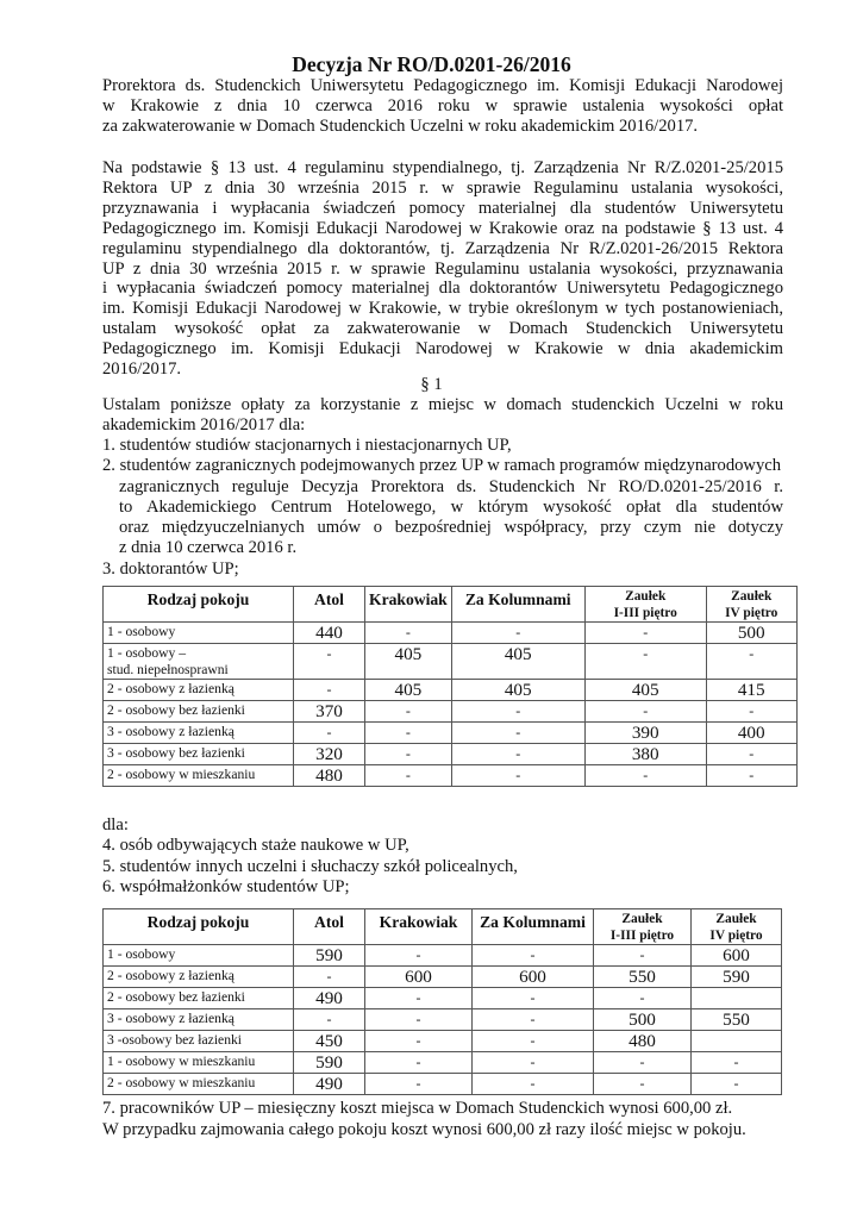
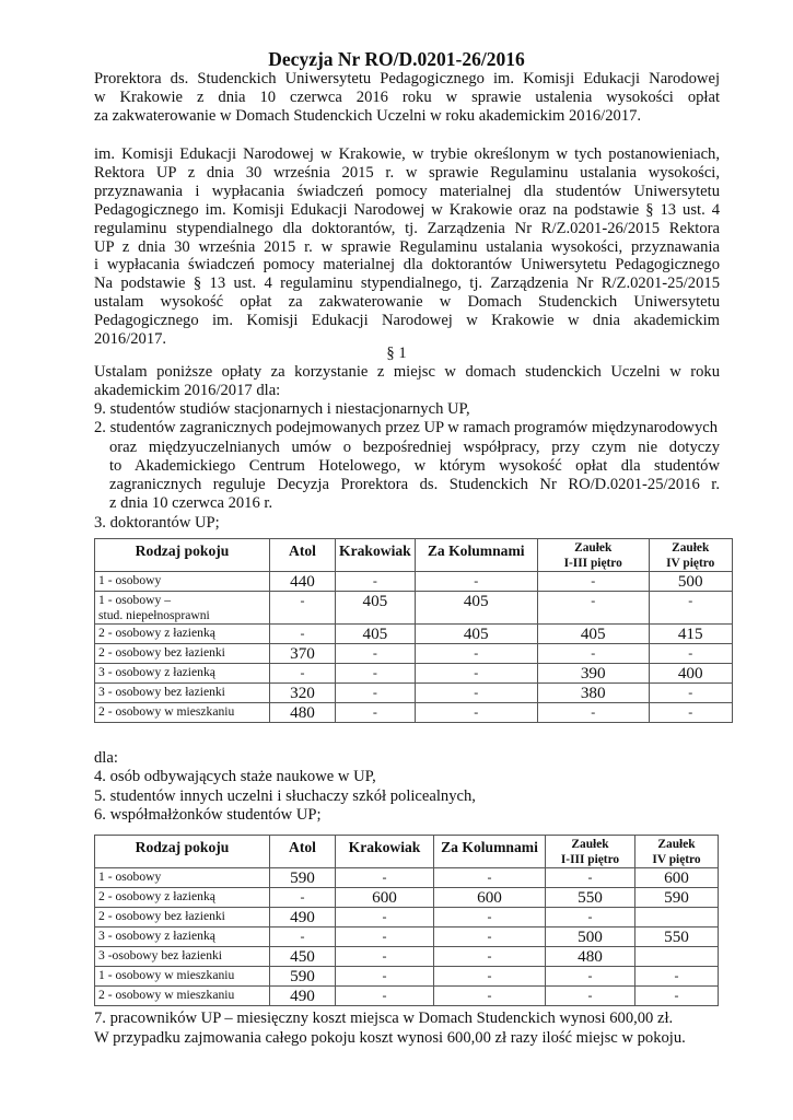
  Decyzja Nr RO/D.0201-26/2016
  Prorektora ds. Studenckich Uniwersytetu Pedagogicznego im. Komisji Edukacji Narodowej
  w Krakowie z dnia 10 czerwca 2016 roku w sprawie ustalenia wysokości opłat
  za zakwaterowanie w Domach Studenckich Uczelni w roku akademickim 2016/2017.
- Na podstawie § 13 ust. 4 regulaminu stypendialnego, tj. Zarządzenia Nr R/Z.0201-25/2015
+ im. Komisji Edukacji Narodowej w Krakowie, w trybie określonym w tych postanowieniach,
  Rektora UP z dnia 30 września 2015 r. w sprawie Regulaminu ustalania wysokości,
  przyznawania i wypłacania świadczeń pomocy materialnej dla studentów Uniwersytetu
  Pedagogicznego im. Komisji Edukacji Narodowej w Krakowie oraz na podstawie § 13 ust. 4
  regulaminu stypendialnego dla doktorantów, tj. Zarządzenia Nr R/Z.0201-26/2015 Rektora
  UP z dnia 30 września 2015 r. w sprawie Regulaminu ustalania wysokości, przyznawania
  i wypłacania świadczeń pomocy materialnej dla doktorantów Uniwersytetu Pedagogicznego
- im. Komisji Edukacji Narodowej w Krakowie, w trybie określonym w tych postanowieniach,
+ Na podstawie § 13 ust. 4 regulaminu stypendialnego, tj. Zarządzenia Nr R/Z.0201-25/2015
  ustalam wysokość opłat za zakwaterowanie w Domach Studenckich Uniwersytetu
  Pedagogicznego im. Komisji Edukacji Narodowej w Krakowie w dnia akademickim
  2016/2017.
  § 1
  Ustalam poniższe opłaty za korzystanie z miejsc w domach studenckich Uczelni w roku
  akademickim 2016/2017 dla:
- 1. studentów studiów stacjonarnych i niestacjonarnych UP,
+ 9. studentów studiów stacjonarnych i niestacjonarnych UP,
  2. studentów zagranicznych podejmowanych przez UP w ramach programów międzynarodowych
- zagranicznych reguluje Decyzja Prorektora ds. Studenckich Nr RO/D.0201-25/2016 r.
+ oraz międzyuczelnianych umów o bezpośredniej współpracy, przy czym nie dotyczy
  to Akademickiego Centrum Hotelowego, w którym wysokość opłat dla studentów
- oraz międzyuczelnianych umów o bezpośredniej współpracy, przy czym nie dotyczy
+ zagranicznych reguluje Decyzja Prorektora ds. Studenckich Nr RO/D.0201-25/2016 r.
  z dnia 10 czerwca 2016 r.
  3. doktorantów UP;
  Rodzaj pokoju	Atol	Krakowiak	Za Kolumnami	ZaułekI-III piętro	ZaułekIV piętro
  1 - osobowy	440	-	-	-	500
  1 - osobowy –stud. niepełnosprawni	-	405	405	-	-
  2 - osobowy z łazienką	-	405	405	405	415
  2 - osobowy bez łazienki	370	-	-	-	-
  3 - osobowy z łazienką	-	-	-	390	400
  3 - osobowy bez łazienki	320	-	-	380	-
  2 - osobowy w mieszkaniu	480	-	-	-	-
  dla:
  4. osób odbywających staże naukowe w UP,
  5. studentów innych uczelni i słuchaczy szkół policealnych,
  6. współmałżonków studentów UP;
  Rodzaj pokoju	Atol	Krakowiak	Za Kolumnami	ZaułekI-III piętro	ZaułekIV piętro
  1 - osobowy	590	-	-	-	600
  2 - osobowy z łazienką	-	600	600	550	590
  2 - osobowy bez łazienki	490	-	-	-
  3 - osobowy z łazienką	-	-	-	500	550
  3 -osobowy bez łazienki	450	-	-	480
  1 - osobowy w mieszkaniu	590	-	-	-	-
  2 - osobowy w mieszkaniu	490	-	-	-	-
  7. pracowników UP – miesięczny koszt miejsca w Domach Studenckich wynosi 600,00 zł.
  W przypadku zajmowania całego pokoju koszt wynosi 600,00 zł razy ilość miejsc w pokoju.
